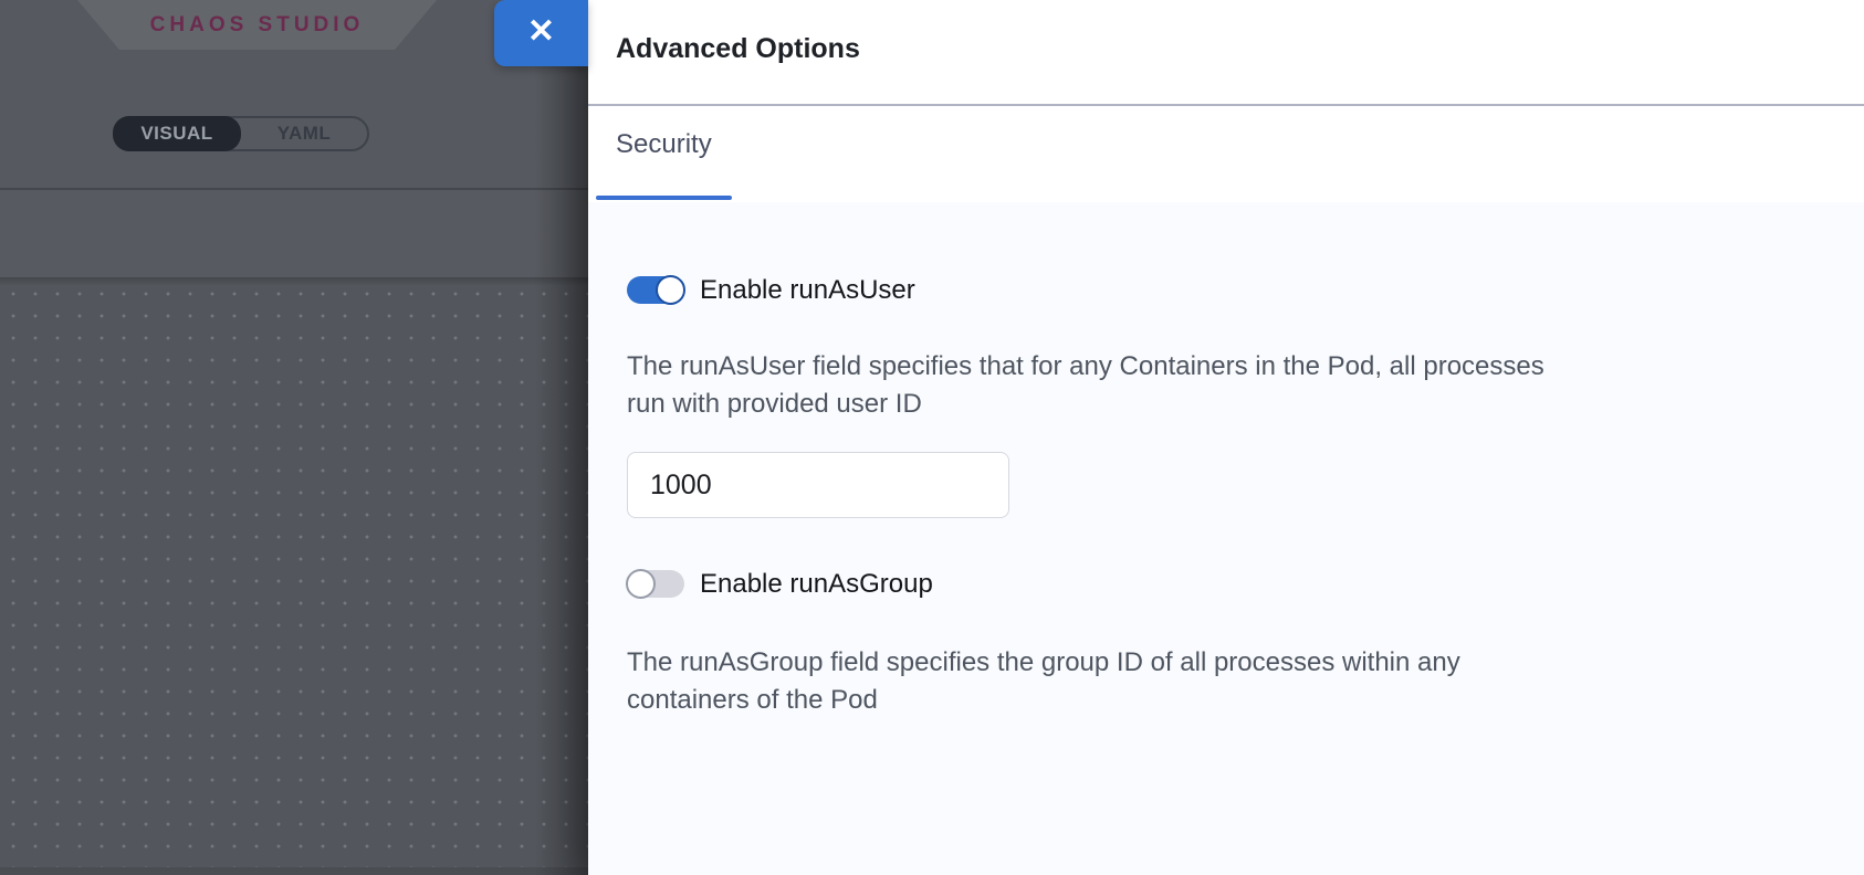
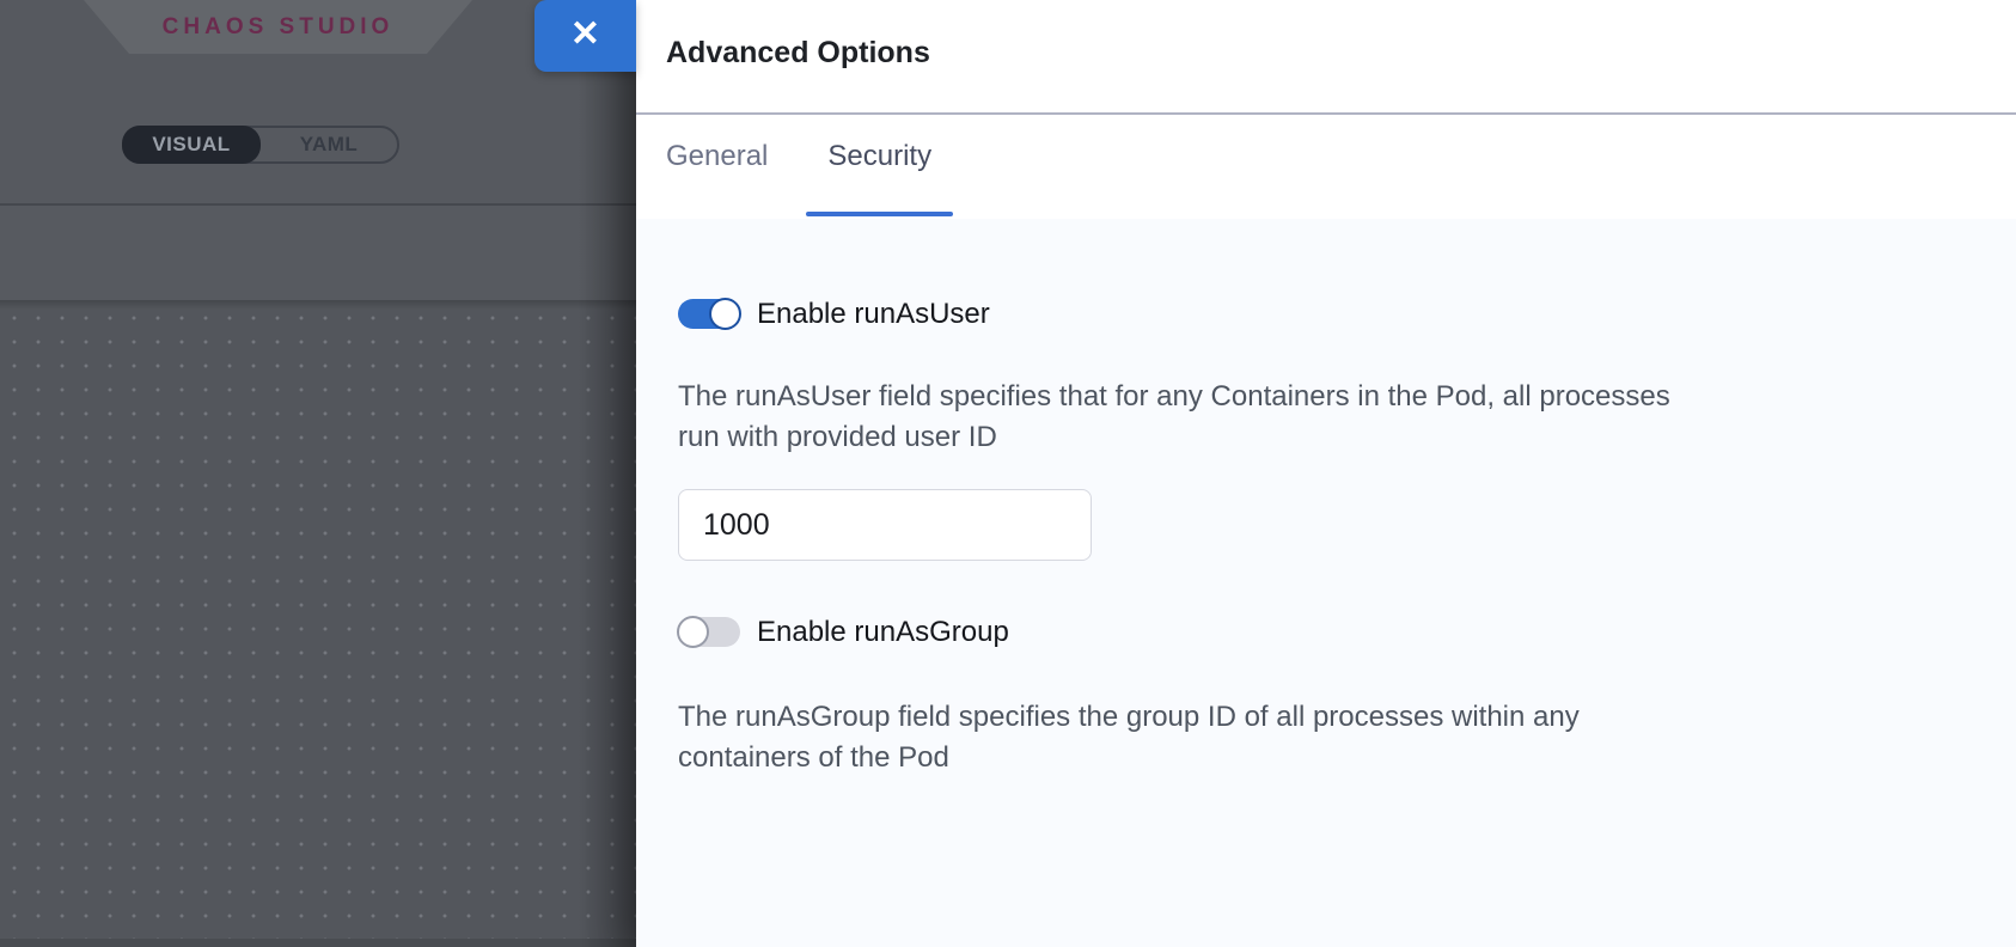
  CHAOS STUDIO
  VISUAL
  YAML
  ✕
  Advanced Options
+ General
  Security
  Enable runAsUser
  The runAsUser field specifies that for any Containers in the Pod, all processes
  run with provided user ID
  1000
  Enable runAsGroup
  The runAsGroup field specifies the group ID of all processes within any
  containers of the Pod
